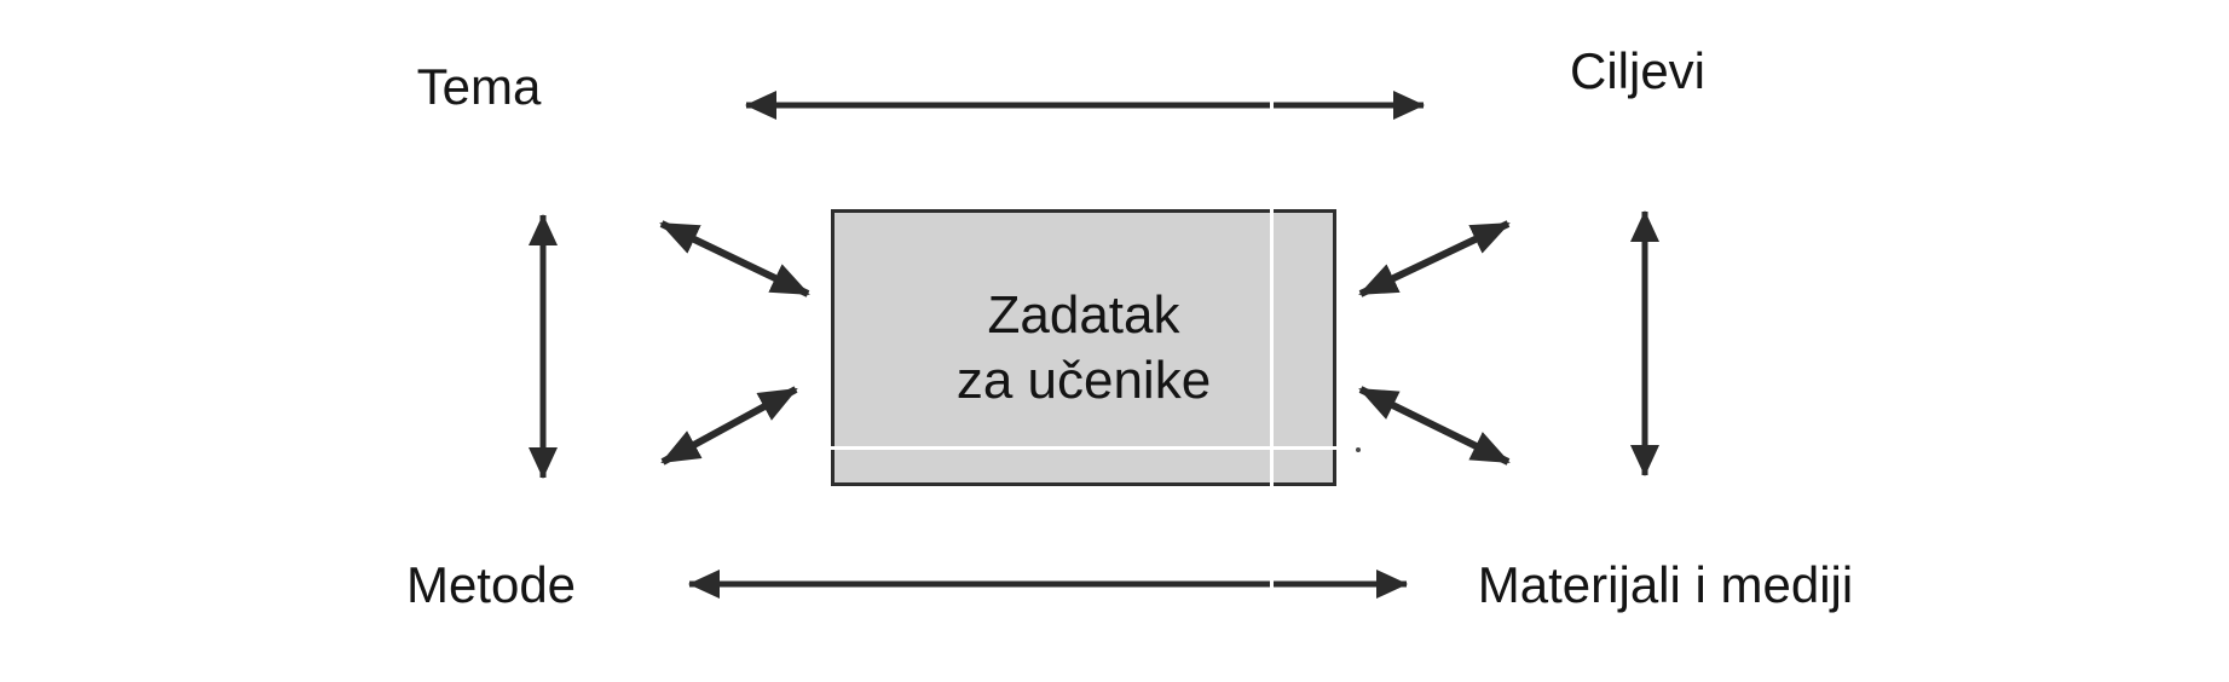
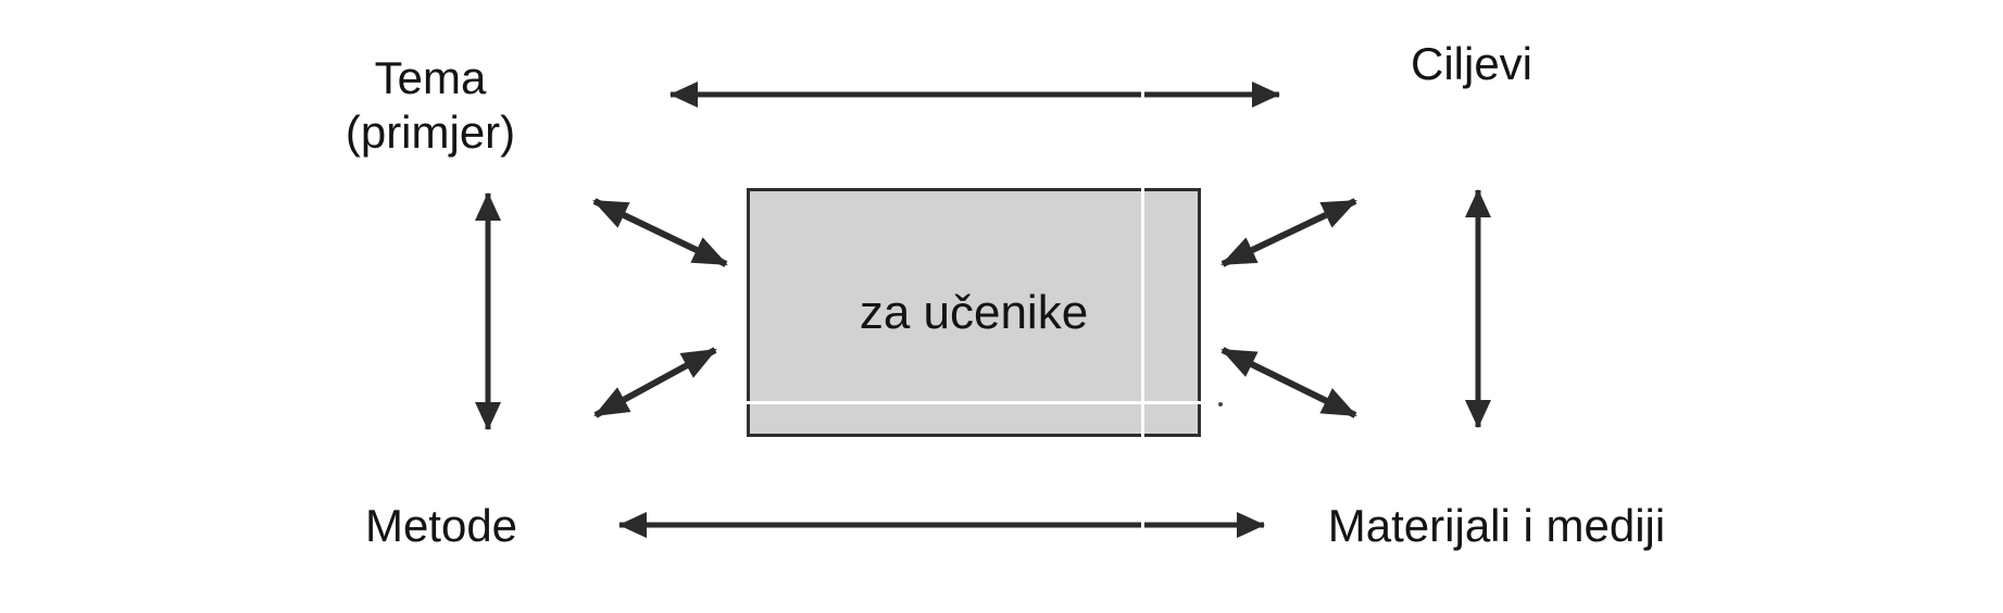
- Zadatak
  za učenike
  Tema
+ (primjer)
  Ciljevi
  Metode
  Materijali i mediji
